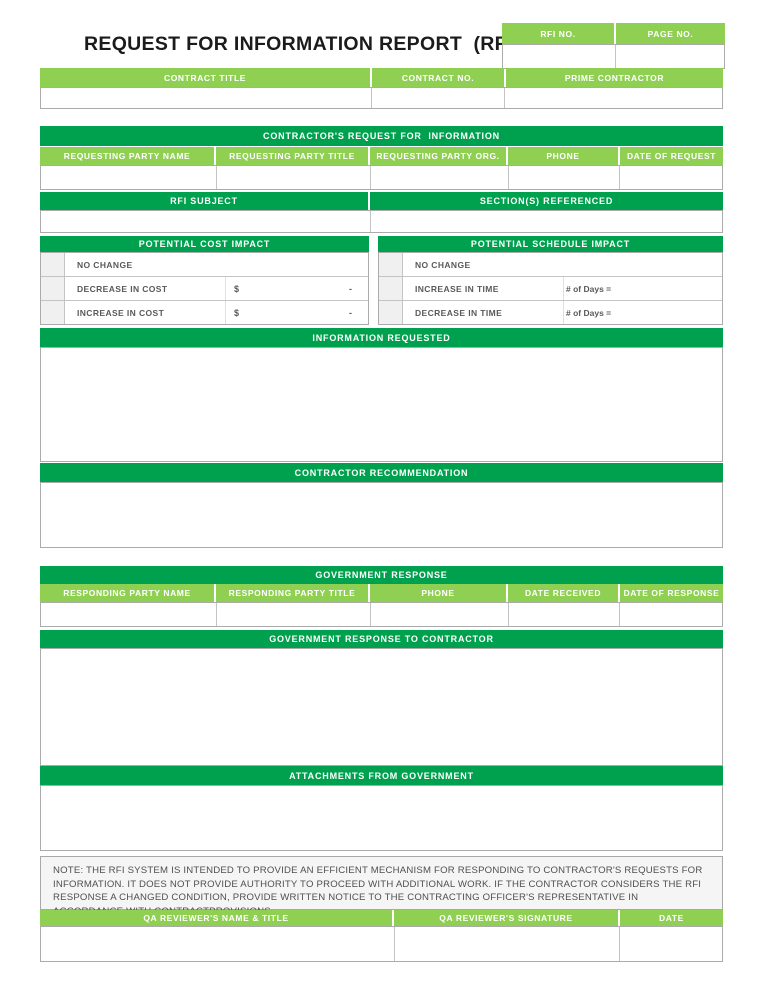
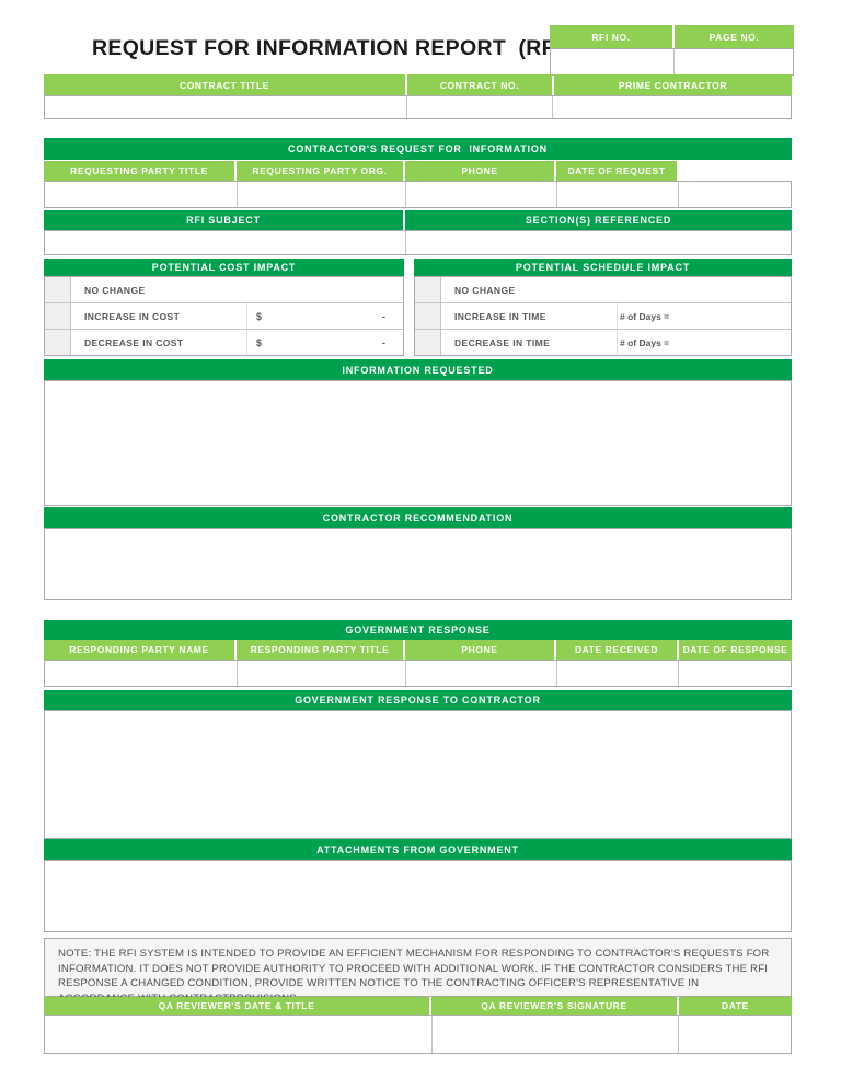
  REQUEST FOR INFORMATION REPORT (RF
  RFI NO.
  PAGE NO.
  CONTRACT TITLE
  CONTRACT NO.
  PRIME CONTRACTOR
  CONTRACTOR'S REQUEST FOR INFORMATION
- REQUESTING PARTY NAME
  REQUESTING PARTY TITLE
  REQUESTING PARTY ORG.
  PHONE
  DATE OF REQUEST
  RFI SUBJECT
  SECTION(S) REFERENCED
  POTENTIAL COST IMPACT
  POTENTIAL SCHEDULE IMPACT
  NO CHANGE
- DECREASE IN COST
+ INCREASE IN COST
  $
  -
- INCREASE IN COST
+ DECREASE IN COST
  $
  -
  NO CHANGE
  INCREASE IN TIME
  # of Days =
  DECREASE IN TIME
  # of Days =
  INFORMATION REQUESTED
  CONTRACTOR RECOMMENDATION
  GOVERNMENT RESPONSE
  RESPONDING PARTY NAME
  RESPONDING PARTY TITLE
  PHONE
  DATE RECEIVED
  DATE OF RESPONSE
  GOVERNMENT RESPONSE TO CONTRACTOR
  ATTACHMENTS FROM GOVERNMENT
  NOTE: THE RFI SYSTEM IS INTENDED TO PROVIDE AN EFFICIENT MECHANISM FOR RESPONDING TO CONTRACTOR'S REQUESTS FOR INFORMATION. IT DOES NOT PROVIDE AUTHORITY TO PROCEED WITH ADDITIONAL WORK. IF THE CONTRACTOR CONSIDERS THE RFI RESPONSE A CHANGED CONDITION, PROVIDE WRITTEN NOTICE TO THE CONTRACTING OFFICER'S REPRESENTATIVE IN
- QA REVIEWER'S NAME & TITLE
+ QA REVIEWER'S DATE & TITLE
  QA REVIEWER'S SIGNATURE
  DATE
